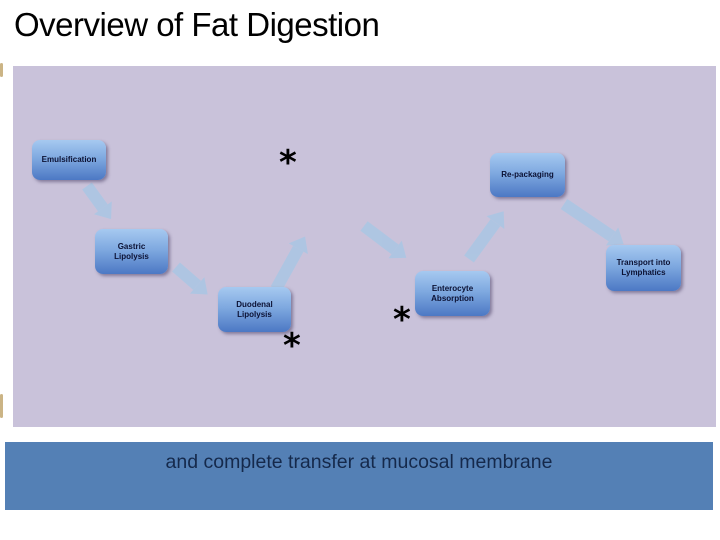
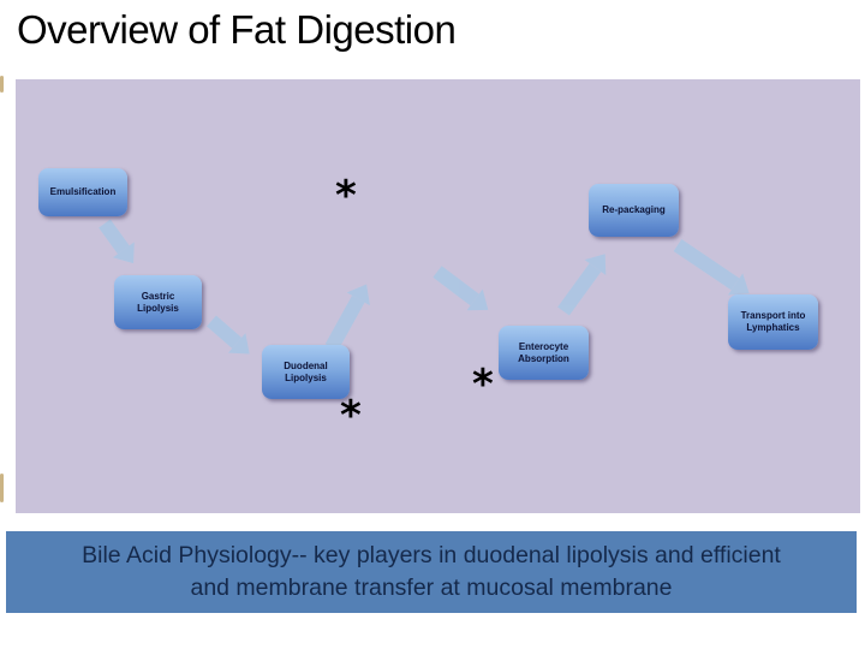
  Overview of Fat Digestion
  Emulsification
  Gastric
  Lipolysis
  Duodenal
  Lipolysis
  Enterocyte
  Absorption
  Re-packaging
  Transport into
  Lymphatics
  *
  *
  *
+ Bile Acid Physiology-- key players in duodenal lipolysis and efficient
- and complete transfer at mucosal membrane
+ and membrane transfer at mucosal membrane
